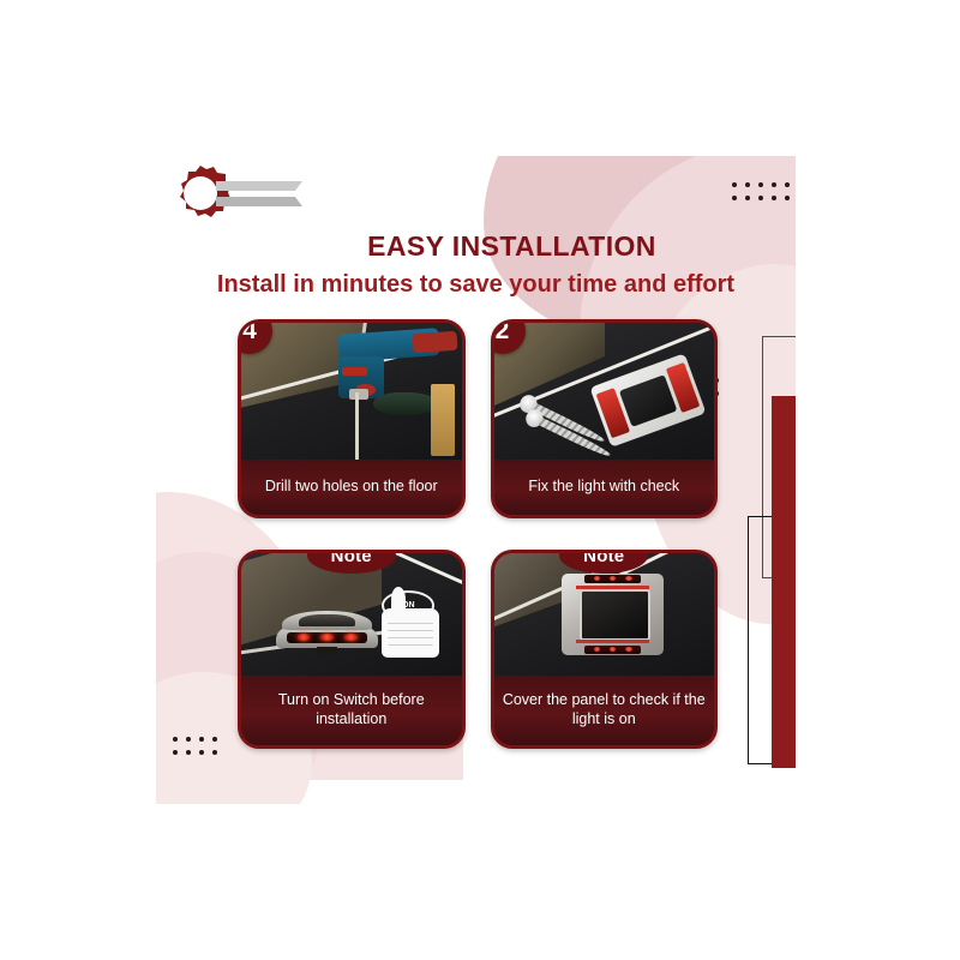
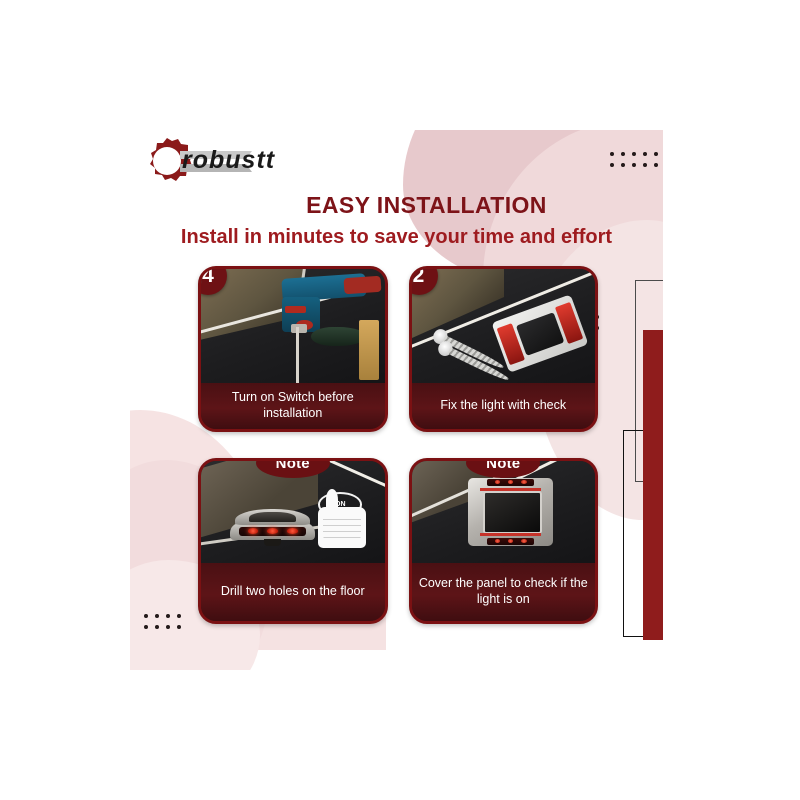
+ robustt
  EASY INSTALLATION
  Install in minutes to save your time and effort
  4
- Drill two holes on the floor
+ Turn on Switch before installation
  2
  Fix the light with check
  Note
- Turn on Switch before installation
+ Drill two holes on the floor
  Note
  Cover the panel to check if the light is on
